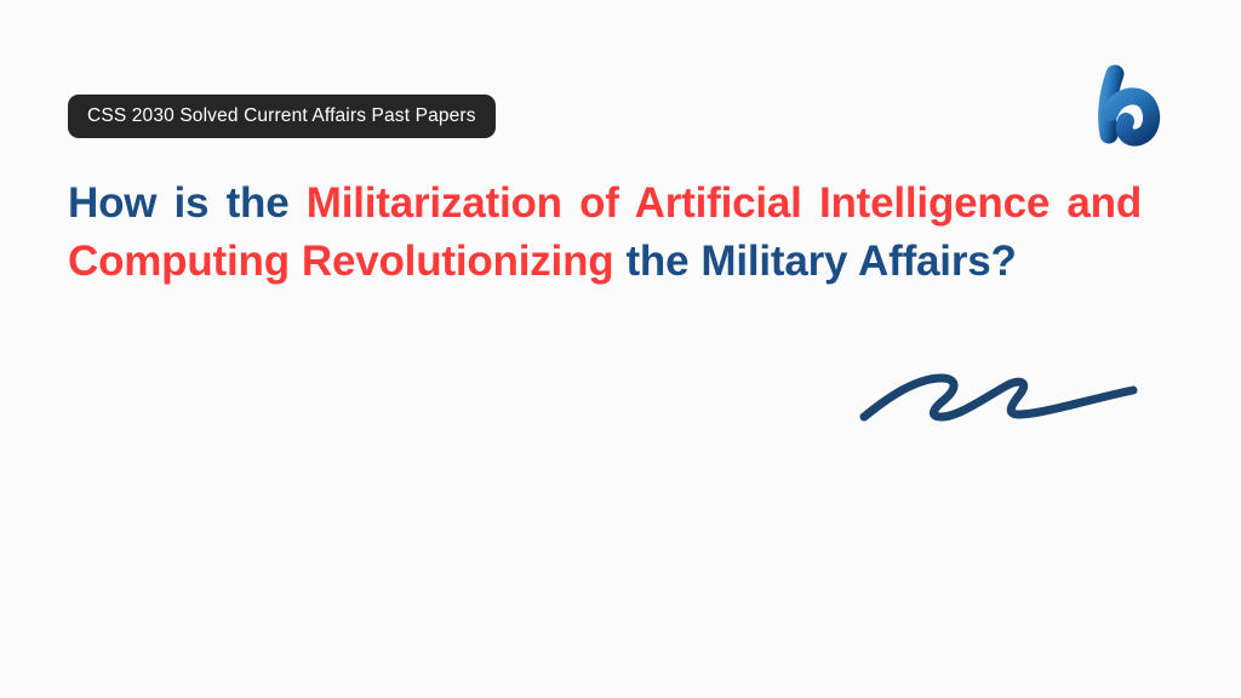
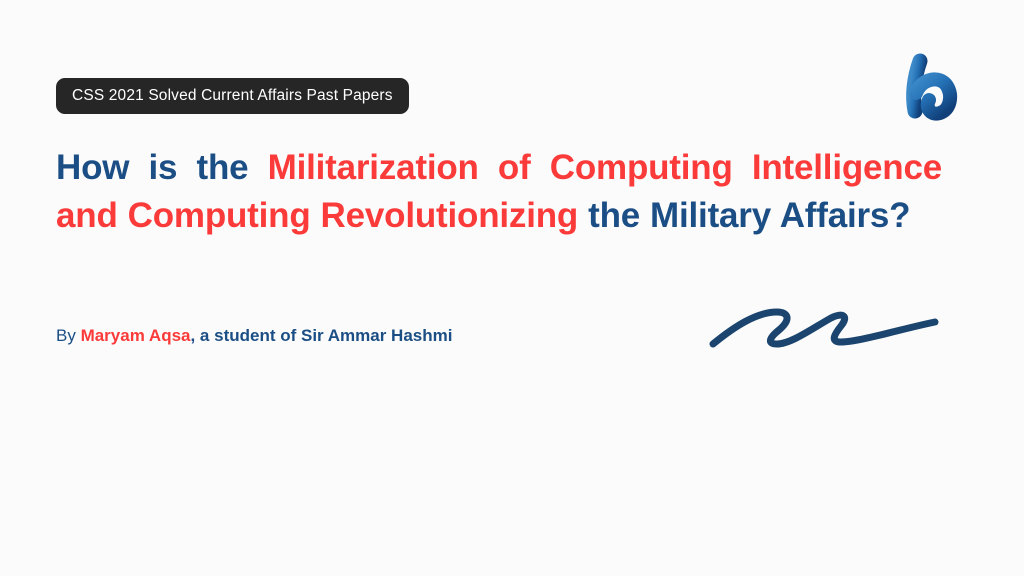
- CSS 2030 Solved Current Affairs Past Papers
+ CSS 2021 Solved Current Affairs Past Papers
- How is the Militarization of Artificial Intelligence and Computing Revolutionizing the Military Affairs?
+ How is the Militarization of Computing Intelligence and Computing Revolutionizing the Military Affairs?
+ By Maryam Aqsa, a student of Sir Ammar Hashmi
